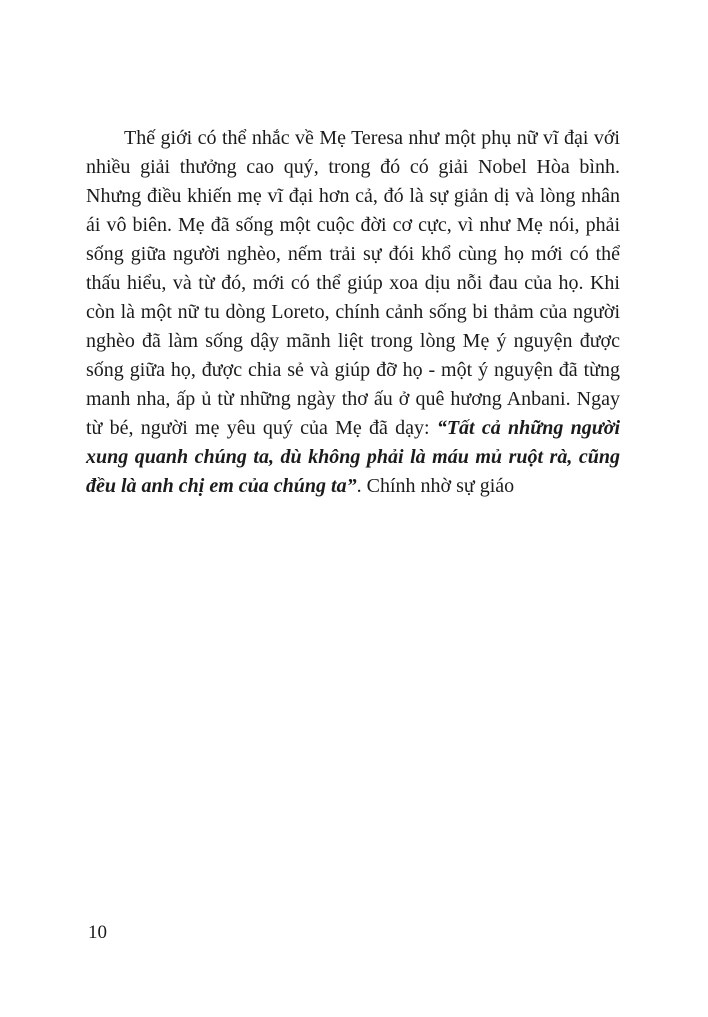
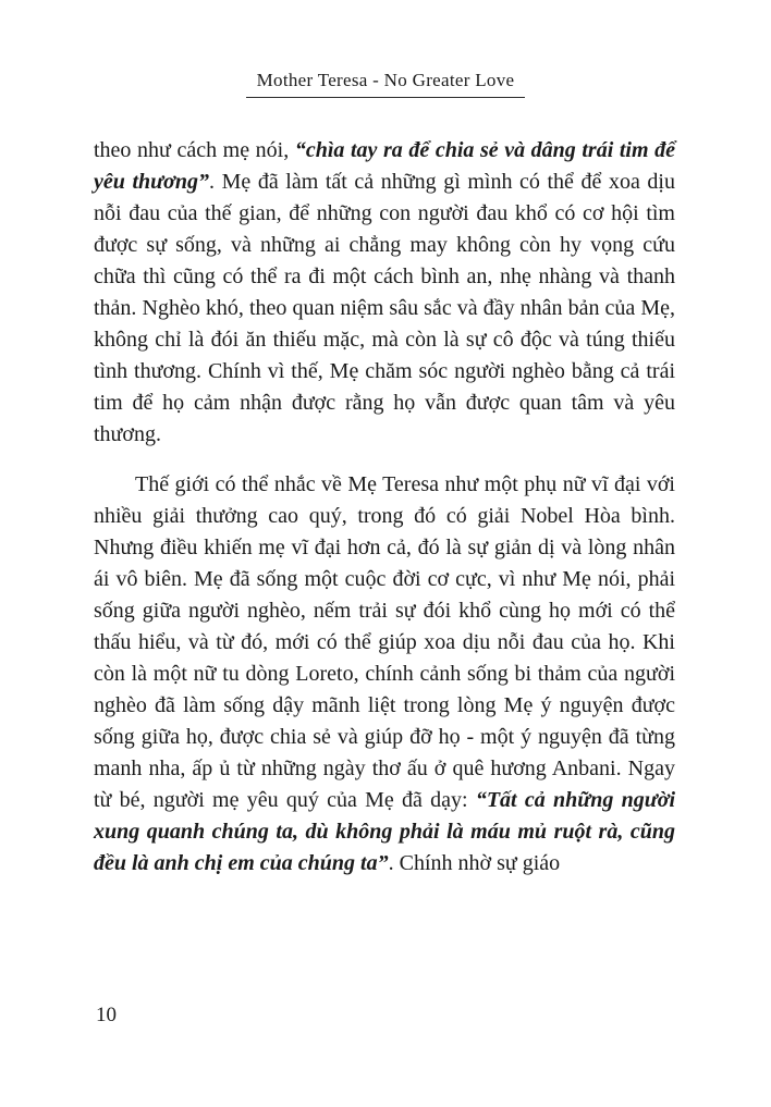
+ Mother Teresa - No Greater Love
+ theo như cách mẹ nói, “chìa tay ra để chia sẻ và dâng trái tim để yêu thương”. Mẹ đã làm tất cả những gì mình có thể để xoa dịu nỗi đau của thế gian, để những con người đau khổ có cơ hội tìm được sự sống, và những ai chẳng may không còn hy vọng cứu chữa thì cũng có thể ra đi một cách bình an, nhẹ nhàng và thanh thản. Nghèo khó, theo quan niệm sâu sắc và đầy nhân bản của Mẹ, không chỉ là đói ăn thiếu mặc, mà còn là sự cô độc và túng thiếu tình thương. Chính vì thế, Mẹ chăm sóc người nghèo bằng cả trái tim để họ cảm nhận được rằng họ vẫn được quan tâm và yêu thương.
  Thế giới có thể nhắc về Mẹ Teresa như một phụ nữ vĩ đại với nhiều giải thưởng cao quý, trong đó có giải Nobel Hòa bình. Nhưng điều khiến mẹ vĩ đại hơn cả, đó là sự giản dị và lòng nhân ái vô biên. Mẹ đã sống một cuộc đời cơ cực, vì như Mẹ nói, phải sống giữa người nghèo, nếm trải sự đói khổ cùng họ mới có thể thấu hiểu, và từ đó, mới có thể giúp xoa dịu nỗi đau của họ. Khi còn là một nữ tu dòng Loreto, chính cảnh sống bi thảm của người nghèo đã làm sống dậy mãnh liệt trong lòng Mẹ ý nguyện được sống giữa họ, được chia sẻ và giúp đỡ họ - một ý nguyện đã từng manh nha, ấp ủ từ những ngày thơ ấu ở quê hương Anbani. Ngay từ bé, người mẹ yêu quý của Mẹ đã dạy: “Tất cả những người xung quanh chúng ta, dù không phải là máu mủ ruột rà, cũng đều là anh chị em của chúng ta”. Chính nhờ sự giáo
  10
